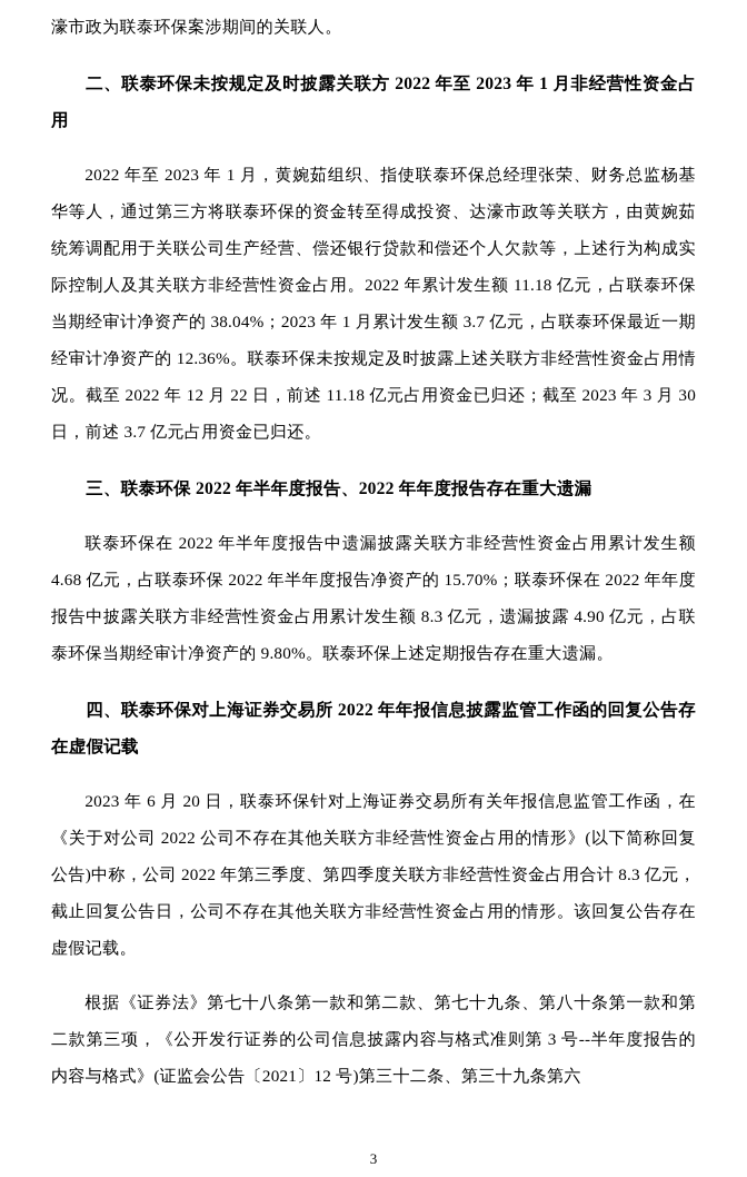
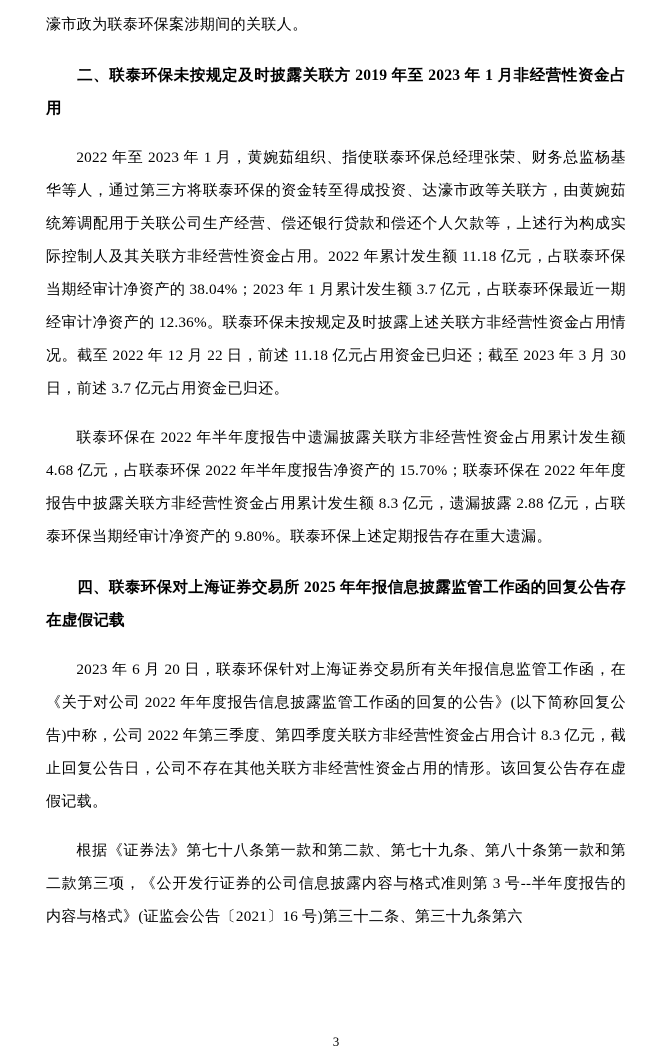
  濠市政为联泰环保案涉期间的关联人。
- 二、联泰环保未按规定及时披露关联方 2022 年至 2023 年 1 月非经营性资金占用
+ 二、联泰环保未按规定及时披露关联方 2019 年至 2023 年 1 月非经营性资金占用
  2022 年至 2023 年 1 月，黄婉茹组织、指使联泰环保总经理张荣、财务总监杨基华等人，通过第三方将联泰环保的资金转至得成投资、达濠市政等关联方，由黄婉茹统筹调配用于关联公司生产经营、偿还银行贷款和偿还个人欠款等，上述行为构成实际控制人及其关联方非经营性资金占用。2022 年累计发生额 11.18 亿元，占联泰环保当期经审计净资产的 38.04%；2023 年 1 月累计发生额 3.7 亿元，占联泰环保最近一期经审计净资产的 12.36%。联泰环保未按规定及时披露上述关联方非经营性资金占用情况。截至 2022 年 12 月 22 日，前述 11.18 亿元占用资金已归还；截至 2023 年 3 月 30 日，前述 3.7 亿元占用资金已归还。
- 三、联泰环保 2022 年半年度报告、2022 年年度报告存在重大遗漏
- 联泰环保在 2022 年半年度报告中遗漏披露关联方非经营性资金占用累计发生额 4.68 亿元，占联泰环保 2022 年半年度报告净资产的 15.70%；联泰环保在 2022 年年度报告中披露关联方非经营性资金占用累计发生额 8.3 亿元，遗漏披露 4.90 亿元，占联泰环保当期经审计净资产的 9.80%。联泰环保上述定期报告存在重大遗漏。
+ 联泰环保在 2022 年半年度报告中遗漏披露关联方非经营性资金占用累计发生额 4.68 亿元，占联泰环保 2022 年半年度报告净资产的 15.70%；联泰环保在 2022 年年度报告中披露关联方非经营性资金占用累计发生额 8.3 亿元，遗漏披露 2.88 亿元，占联泰环保当期经审计净资产的 9.80%。联泰环保上述定期报告存在重大遗漏。
- 四、联泰环保对上海证券交易所 2022 年年报信息披露监管工作函的回复公告存在虚假记载
+ 四、联泰环保对上海证券交易所 2025 年年报信息披露监管工作函的回复公告存在虚假记载
- 2023 年 6 月 20 日，联泰环保针对上海证券交易所有关年报信息监管工作函，在《关于对公司 2022 公司不存在其他关联方非经营性资金占用的情形》(以下简称回复公告)中称，公司 2022 年第三季度、第四季度关联方非经营性资金占用合计 8.3 亿元，截止回复公告日，公司不存在其他关联方非经营性资金占用的情形。该回复公告存在虚假记载。
+ 2023 年 6 月 20 日，联泰环保针对上海证券交易所有关年报信息监管工作函，在《关于对公司 2022 年年度报告信息披露监管工作函的回复的公告》(以下简称回复公告)中称，公司 2022 年第三季度、第四季度关联方非经营性资金占用合计 8.3 亿元，截止回复公告日，公司不存在其他关联方非经营性资金占用的情形。该回复公告存在虚假记载。
- 根据《证券法》第七十八条第一款和第二款、第七十九条、第八十条第一款和第二款第三项，《公开发行证券的公司信息披露内容与格式准则第 3 号--半年度报告的内容与格式》(证监会公告〔2021〕12 号)第三十二条、第三十九条第六
+ 根据《证券法》第七十八条第一款和第二款、第七十九条、第八十条第一款和第二款第三项，《公开发行证券的公司信息披露内容与格式准则第 3 号--半年度报告的内容与格式》(证监会公告〔2021〕16 号)第三十二条、第三十九条第六
  3
